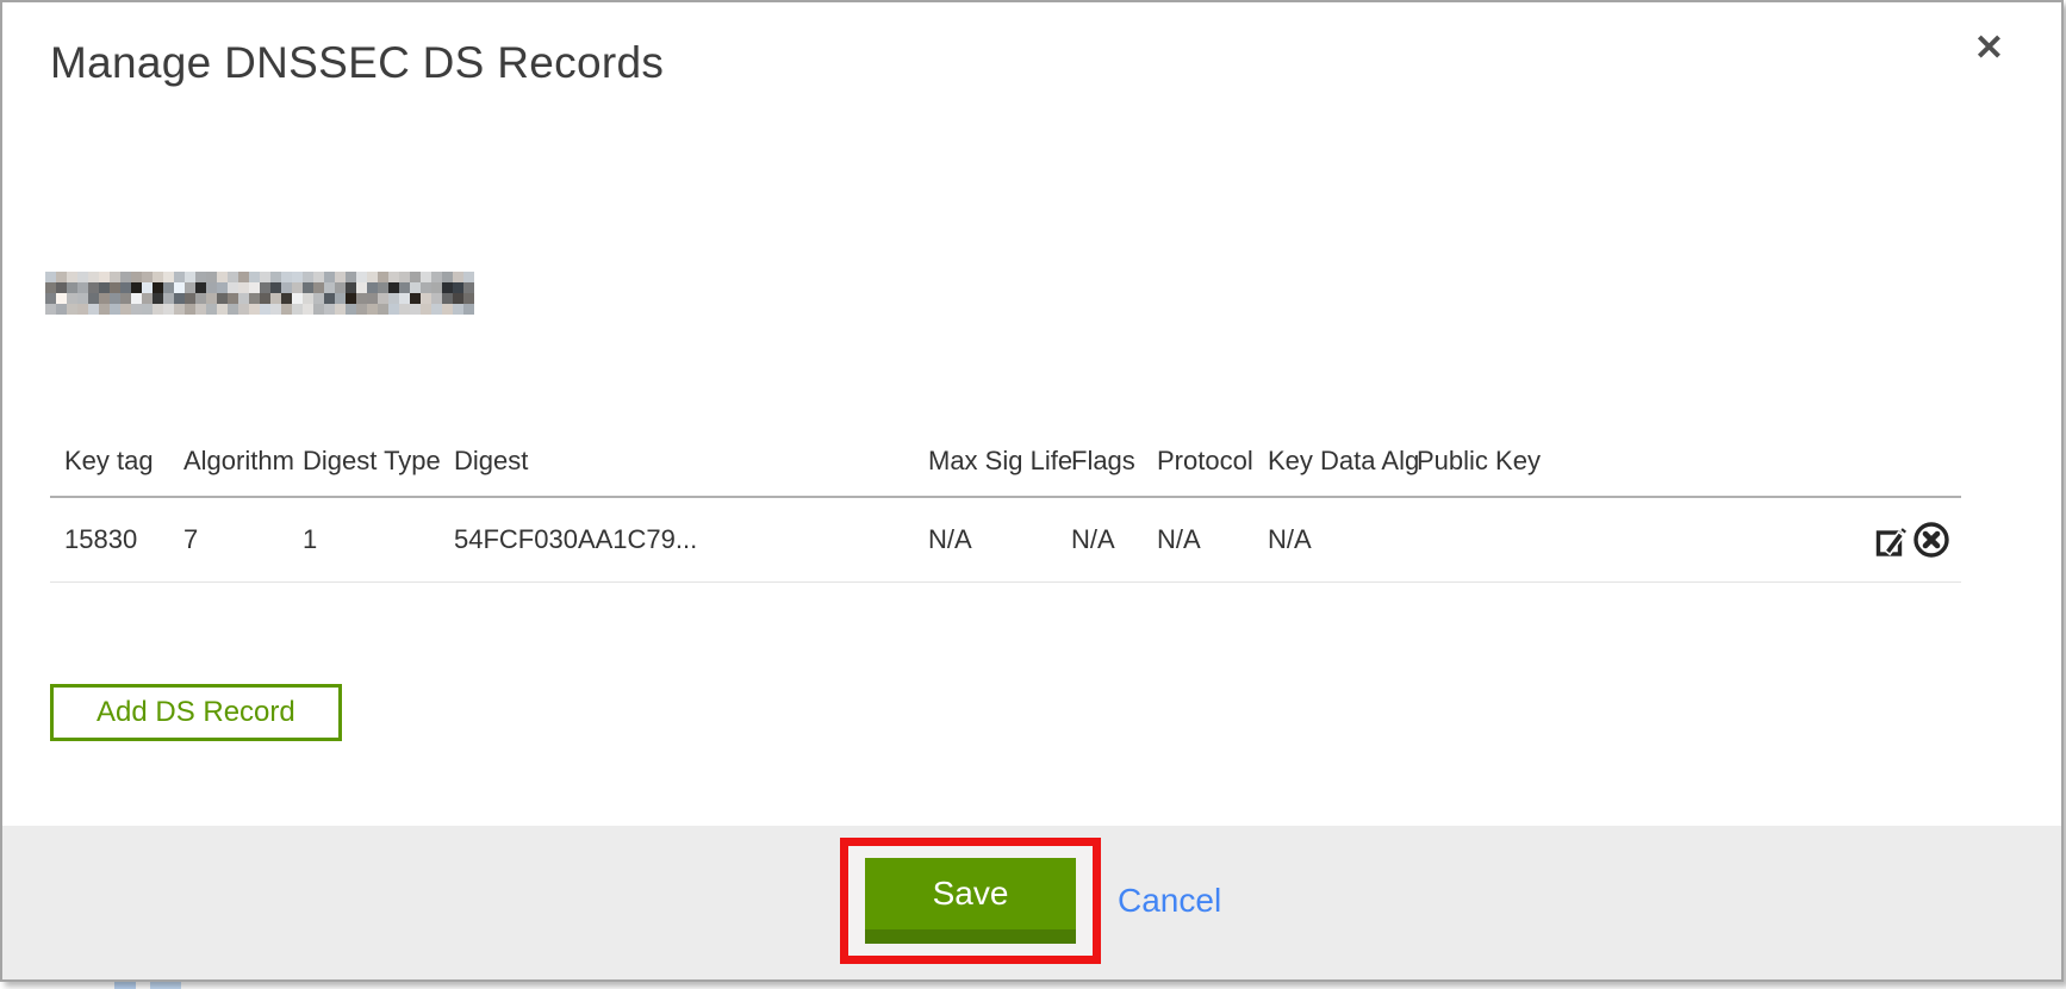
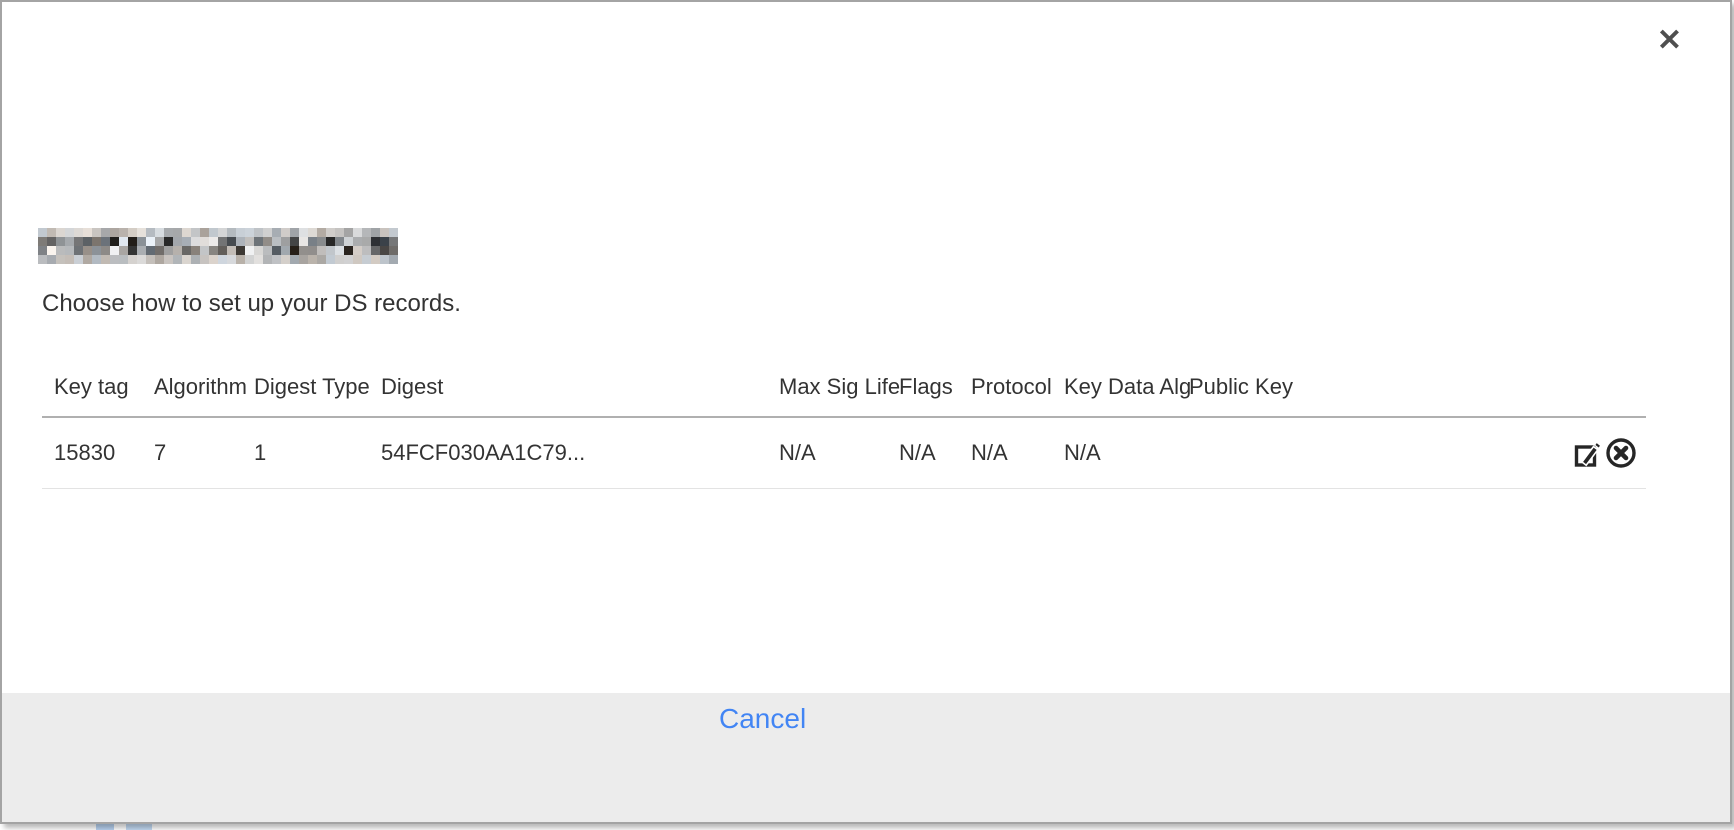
- Manage DNSSEC DS Records
  ✕
+ Choose how to set up your DS records.
  Key tag	Algorithm	Digest Type	Digest	Max Sig Life	Flags	Protocol	Key Data Alg	Public Key
  15830	7	1	54FCF030AA1C79...	N/A	N/A	N/A	N/A
- Add DS Record
- Save
  Cancel
